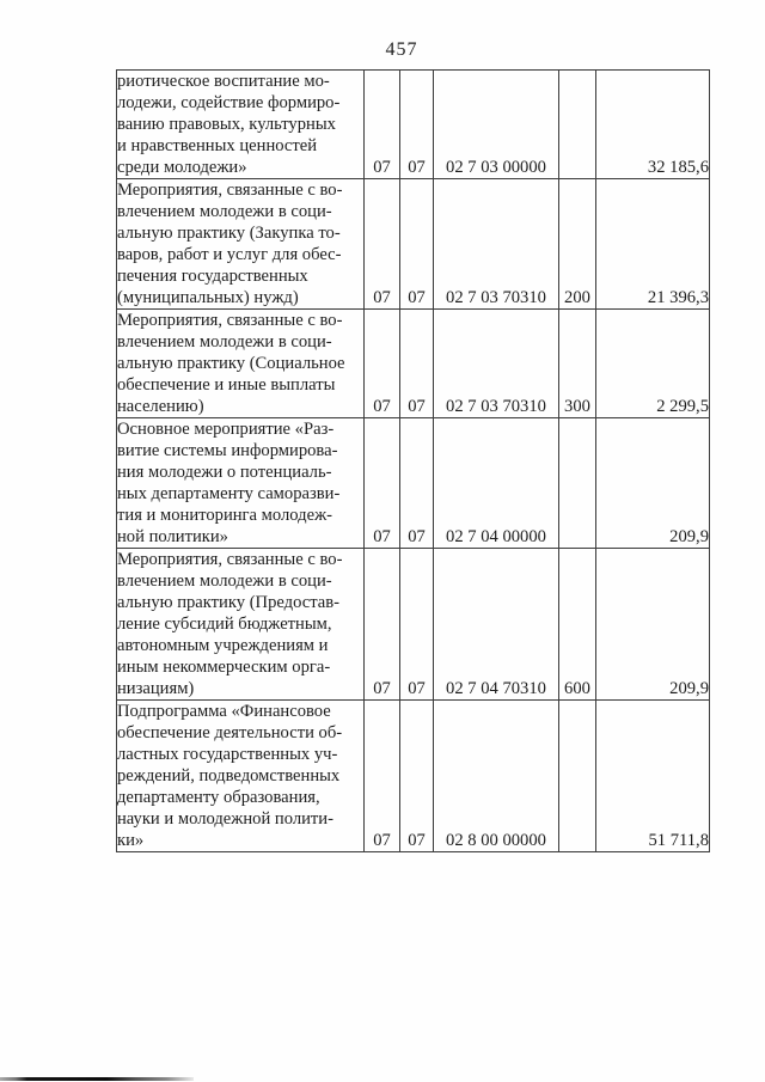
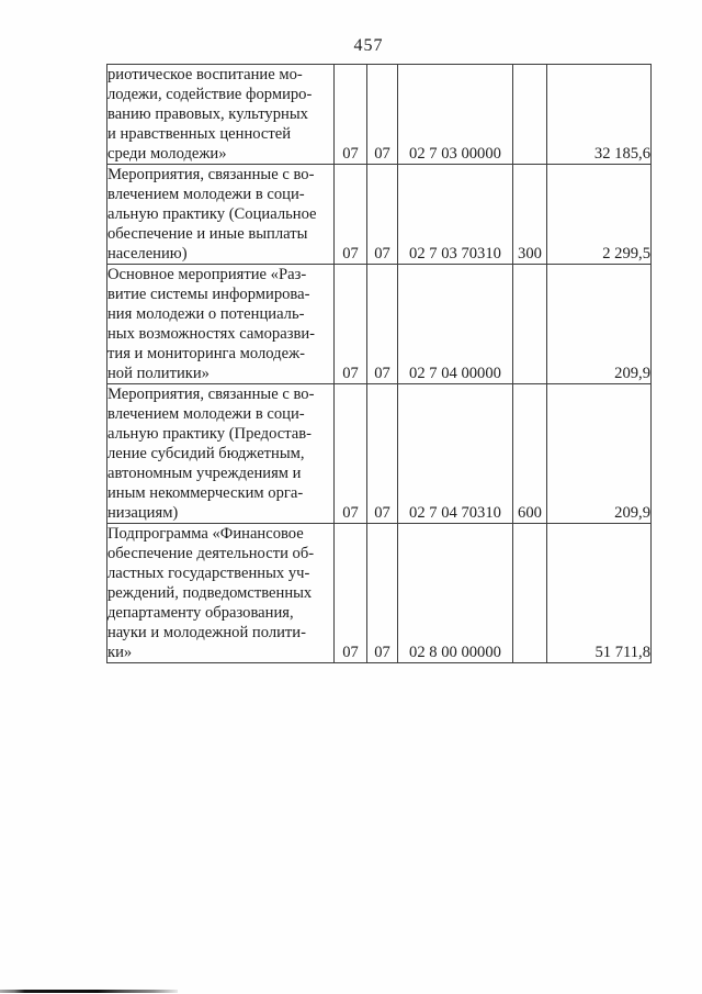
  457
  риотическое воспитание мо- лодежи, содействие формиро- ванию правовых, культурных и нравственных ценностей среди молодежи»	07	07	02 7 03 00000		32 185,6
- Мероприятия, связанные с во- влечением молодежи в соци- альную практику (Закупка то- варов, работ и услуг для обес- печения государственных (муниципальных) нужд)	07	07	02 7 03 70310	200	21 396,3
  Мероприятия, связанные с во- влечением молодежи в соци- альную практику (Социальное обеспечение и иные выплаты населению)	07	07	02 7 03 70310	300	2 299,5
- Основное мероприятие «Раз- витие системы информирова- ния молодежи о потенциаль- ных департаменту саморазви- тия и мониторинга молодеж- ной политики»	07	07	02 7 04 00000		209,9
+ Основное мероприятие «Раз- витие системы информирова- ния молодежи о потенциаль- ных возможностях саморазви- тия и мониторинга молодеж- ной политики»	07	07	02 7 04 00000		209,9
  Мероприятия, связанные с во- влечением молодежи в соци- альную практику (Предостав- ление субсидий бюджетным, автономным учреждениям и иным некоммерческим орга- низациям)	07	07	02 7 04 70310	600	209,9
  Подпрограмма «Финансовое обеспечение деятельности об- ластных государственных уч- реждений, подведомственных департаменту образования, науки и молодежной полити- ки»	07	07	02 8 00 00000		51 711,8
